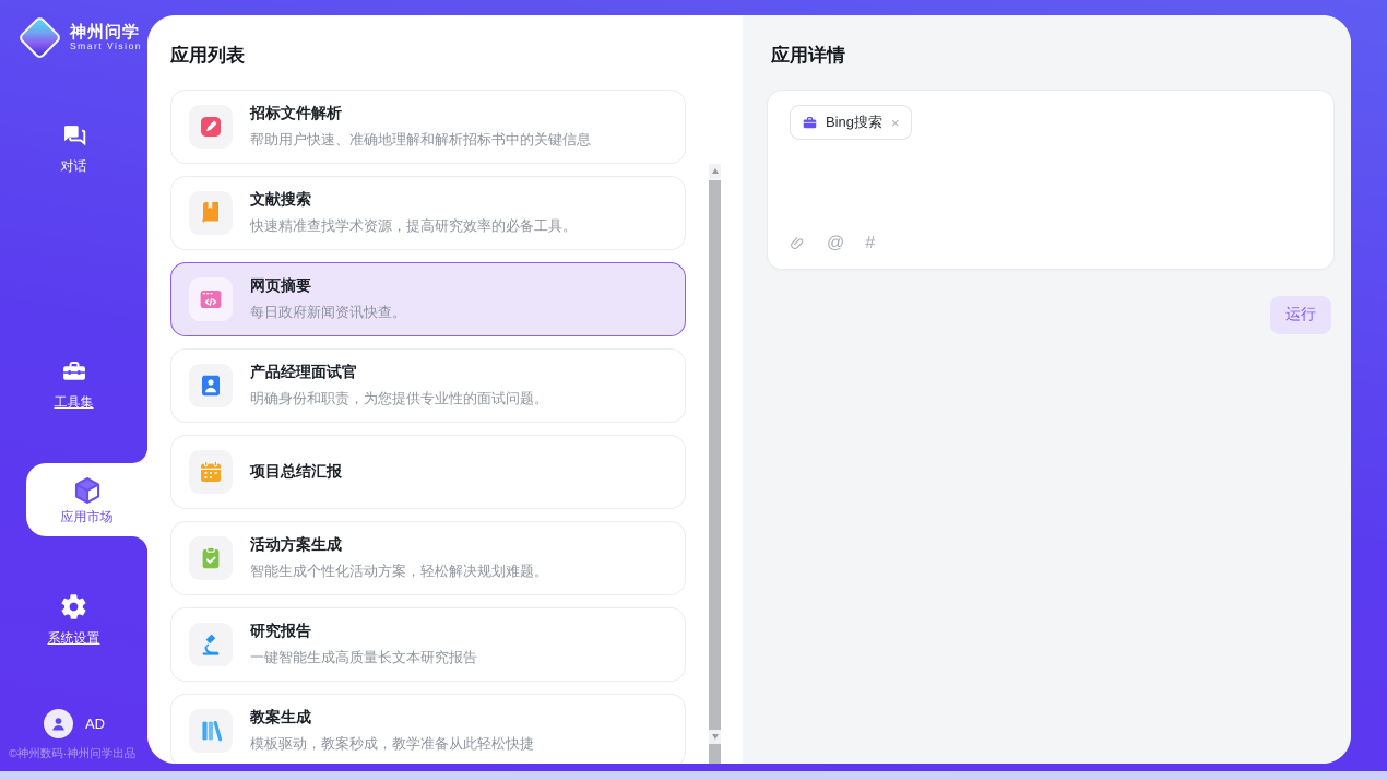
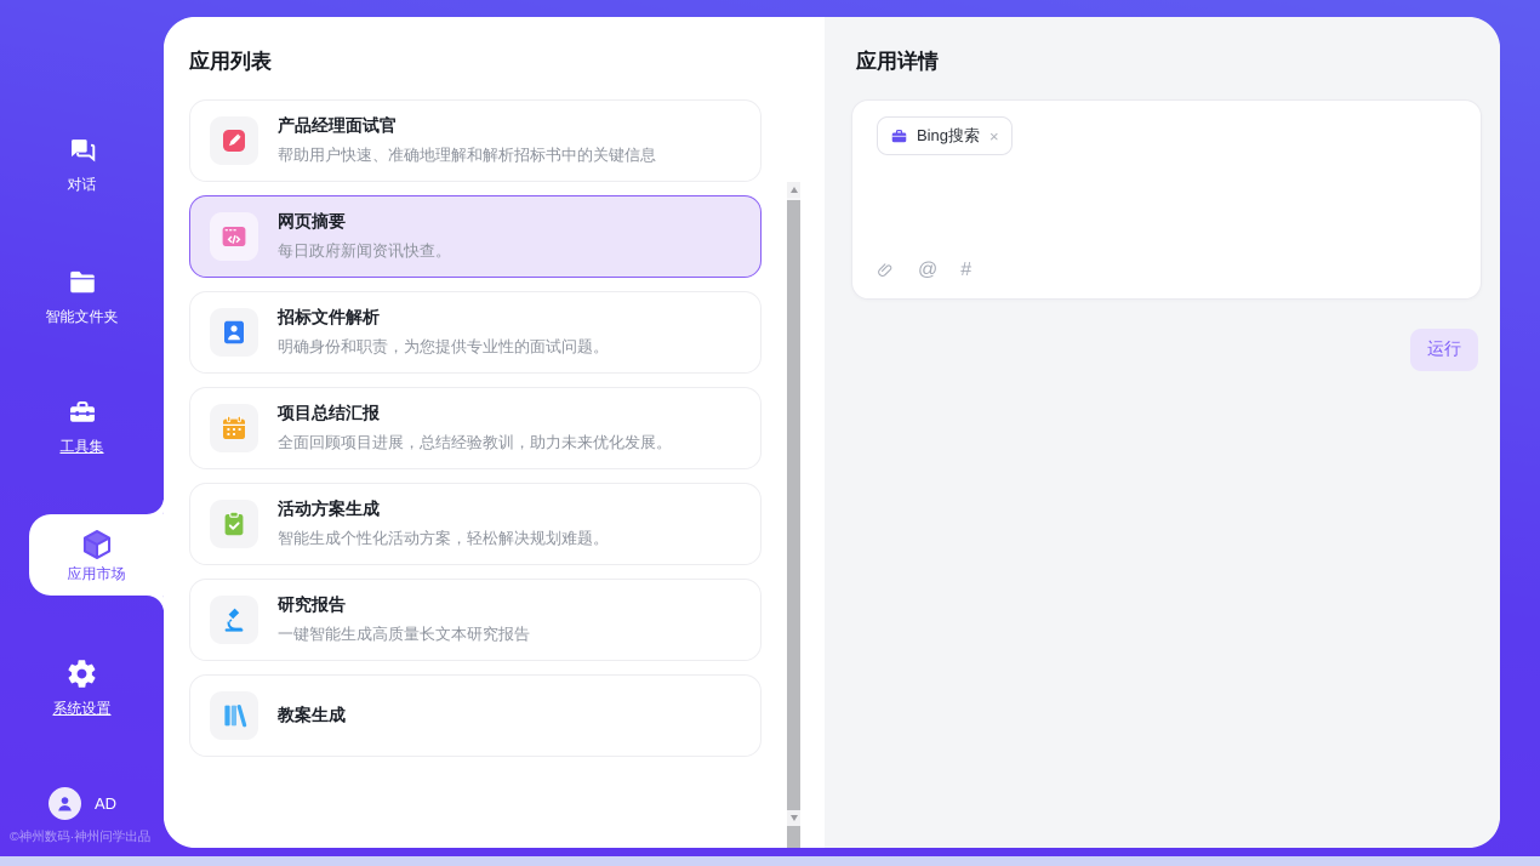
- 神州问学
- Smart Vision
  对话
+ 智能文件夹
  工具集
  应用市场
  系统设置
  AD
  ©神州数码·神州问学出品
  应用列表
- 招标文件解析
+ 产品经理面试官
  帮助用户快速、准确地理解和解析招标书中的关键信息
- 文献搜索
- 快速精准查找学术资源，提高研究效率的必备工具。
  网页摘要
  每日政府新闻资讯快查。
- 产品经理面试官
+ 招标文件解析
  明确身份和职责，为您提供专业性的面试问题。
  项目总结汇报
+ 全面回顾项目进展，总结经验教训，助力未来优化发展。
  活动方案生成
  智能生成个性化活动方案，轻松解决规划难题。
  研究报告
  一键智能生成高质量长文本研究报告
  教案生成
- 模板驱动，教案秒成，教学准备从此轻松快捷
  应用详情
  Bing搜索
  ×
  @
  #
  运行
